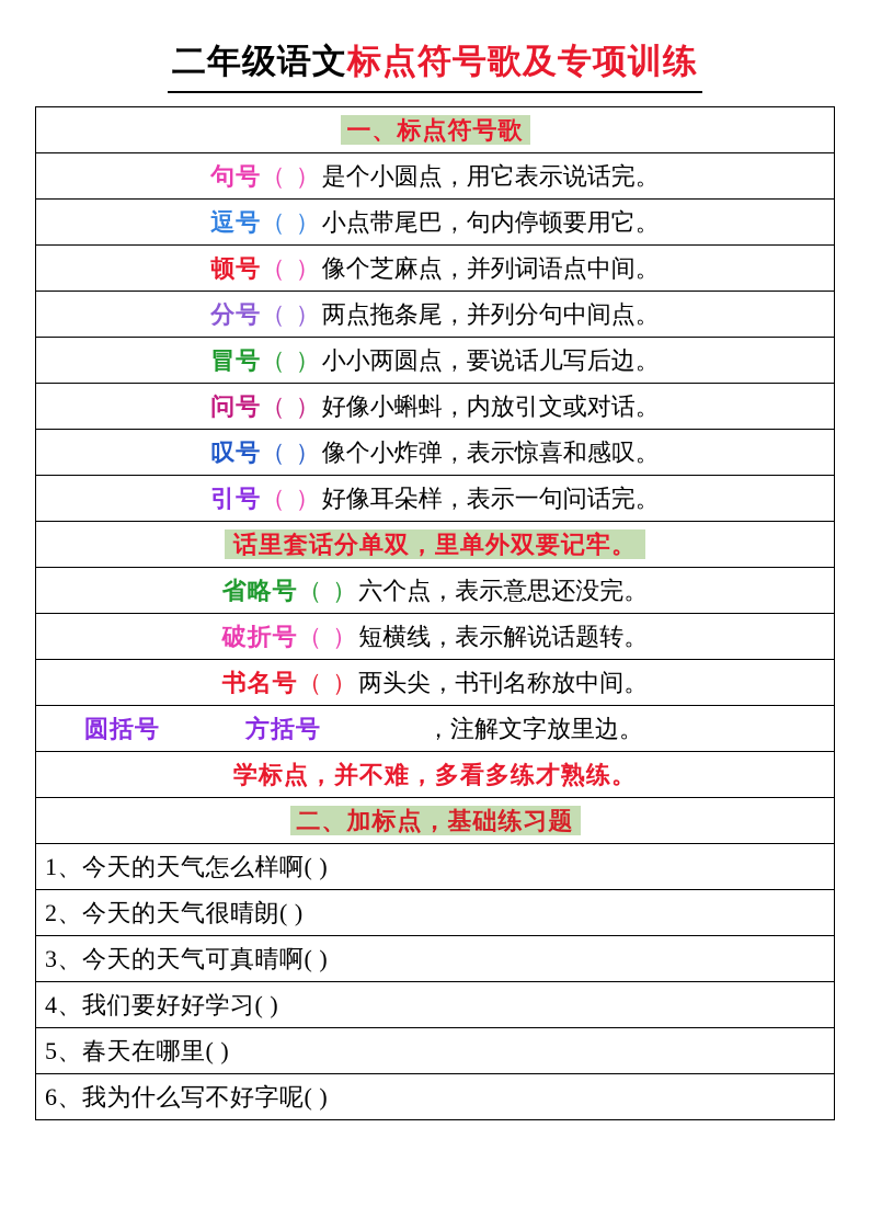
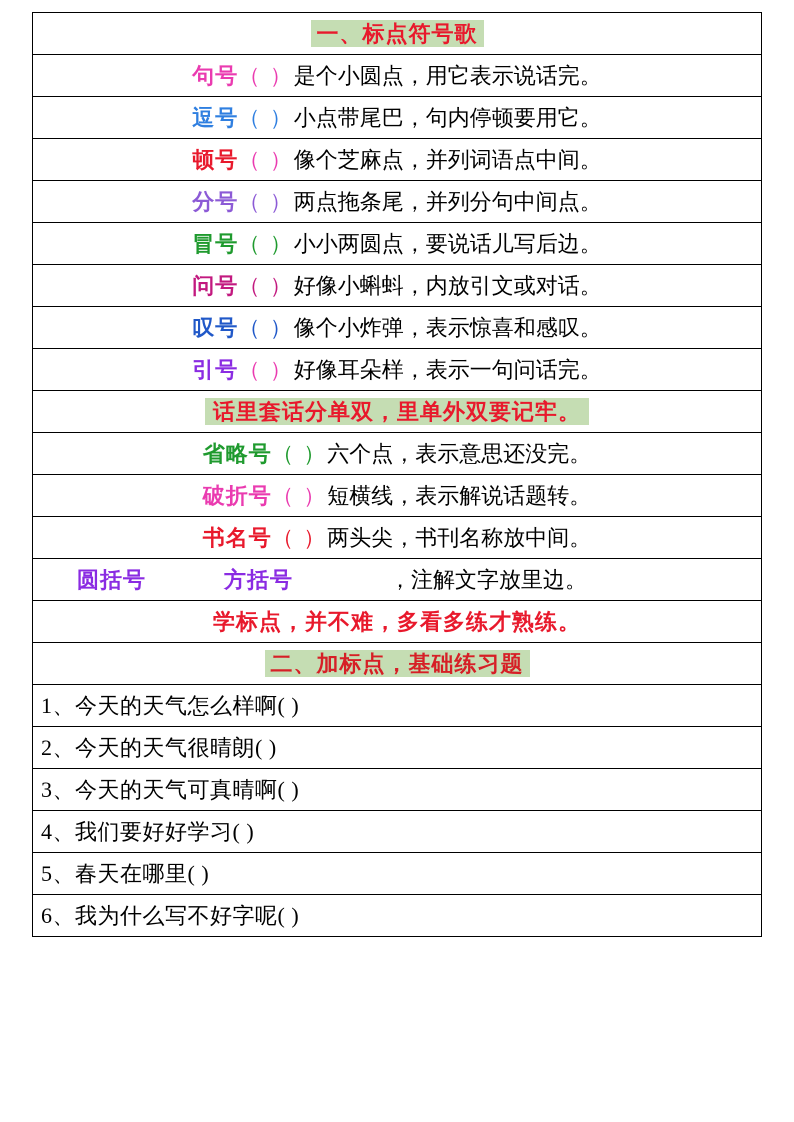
- 二年级语文标点符号歌及专项训练
  一、标点符号歌
  句号（ ）是个小圆点，用它表示说话完。
  逗号（ ）小点带尾巴，句内停顿要用它。
  顿号（ ）像个芝麻点，并列词语点中间。
  分号（ ）两点拖条尾，并列分句中间点。
  冒号（ ）小小两圆点，要说话儿写后边。
  问号（ ）好像小蝌蚪，内放引文或对话。
  叹号（ ）像个小炸弹，表示惊喜和感叹。
  引号（ ）好像耳朵样，表示一句问话完。
  话里套话分单双，里单外双要记牢。
  省略号（ ）六个点，表示意思还没完。
  破折号（ ）短横线，表示解说话题转。
  书名号（ ）两头尖，书刊名称放中间。
  圆括号 方括号 ，注解文字放里边。
  学标点，并不难，多看多练才熟练。
  二、加标点，基础练习题
  1、今天的天气怎么样啊( )
  2、今天的天气很晴朗( )
  3、今天的天气可真晴啊( )
  4、我们要好好学习( )
  5、春天在哪里( )
  6、我为什么写不好字呢( )
